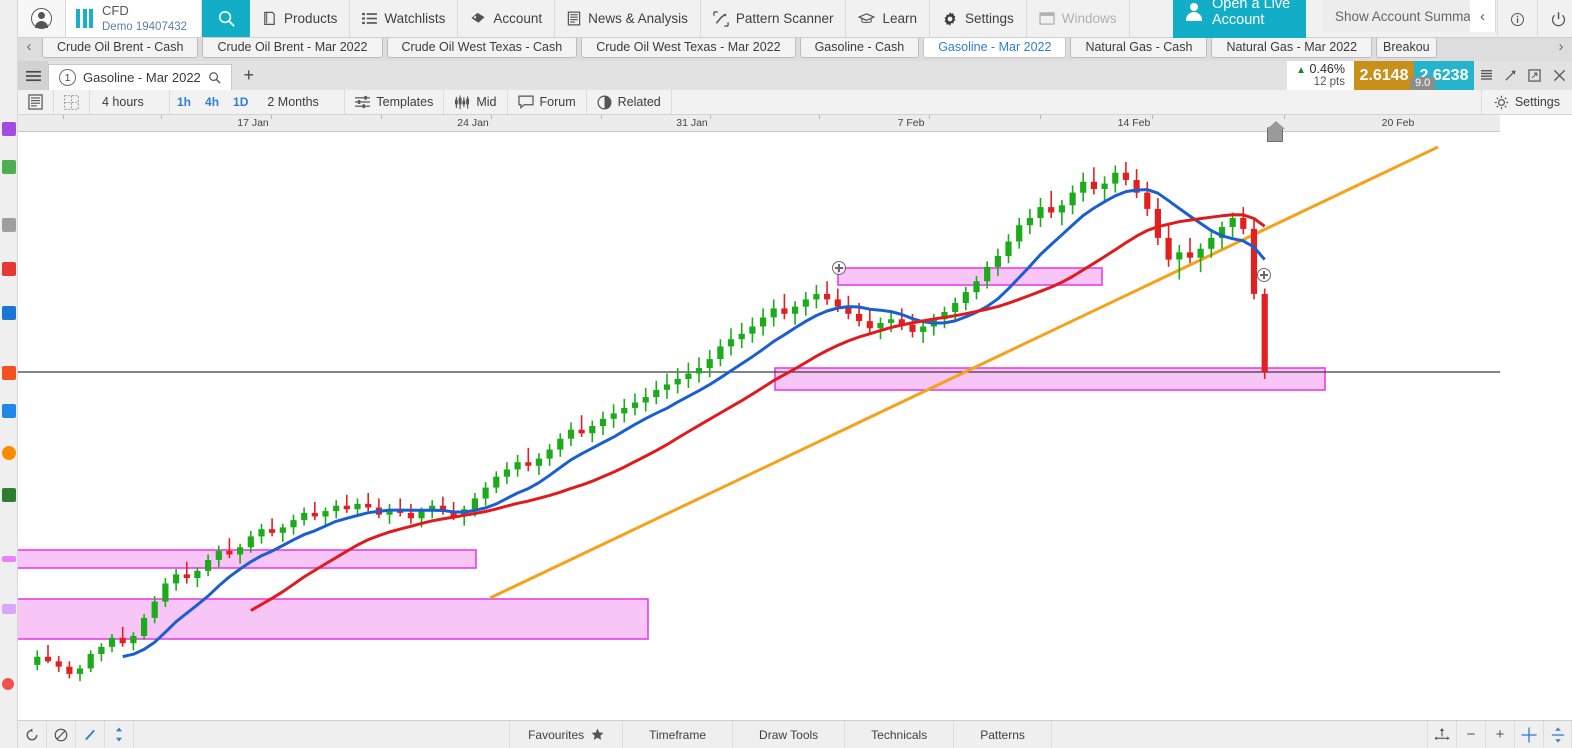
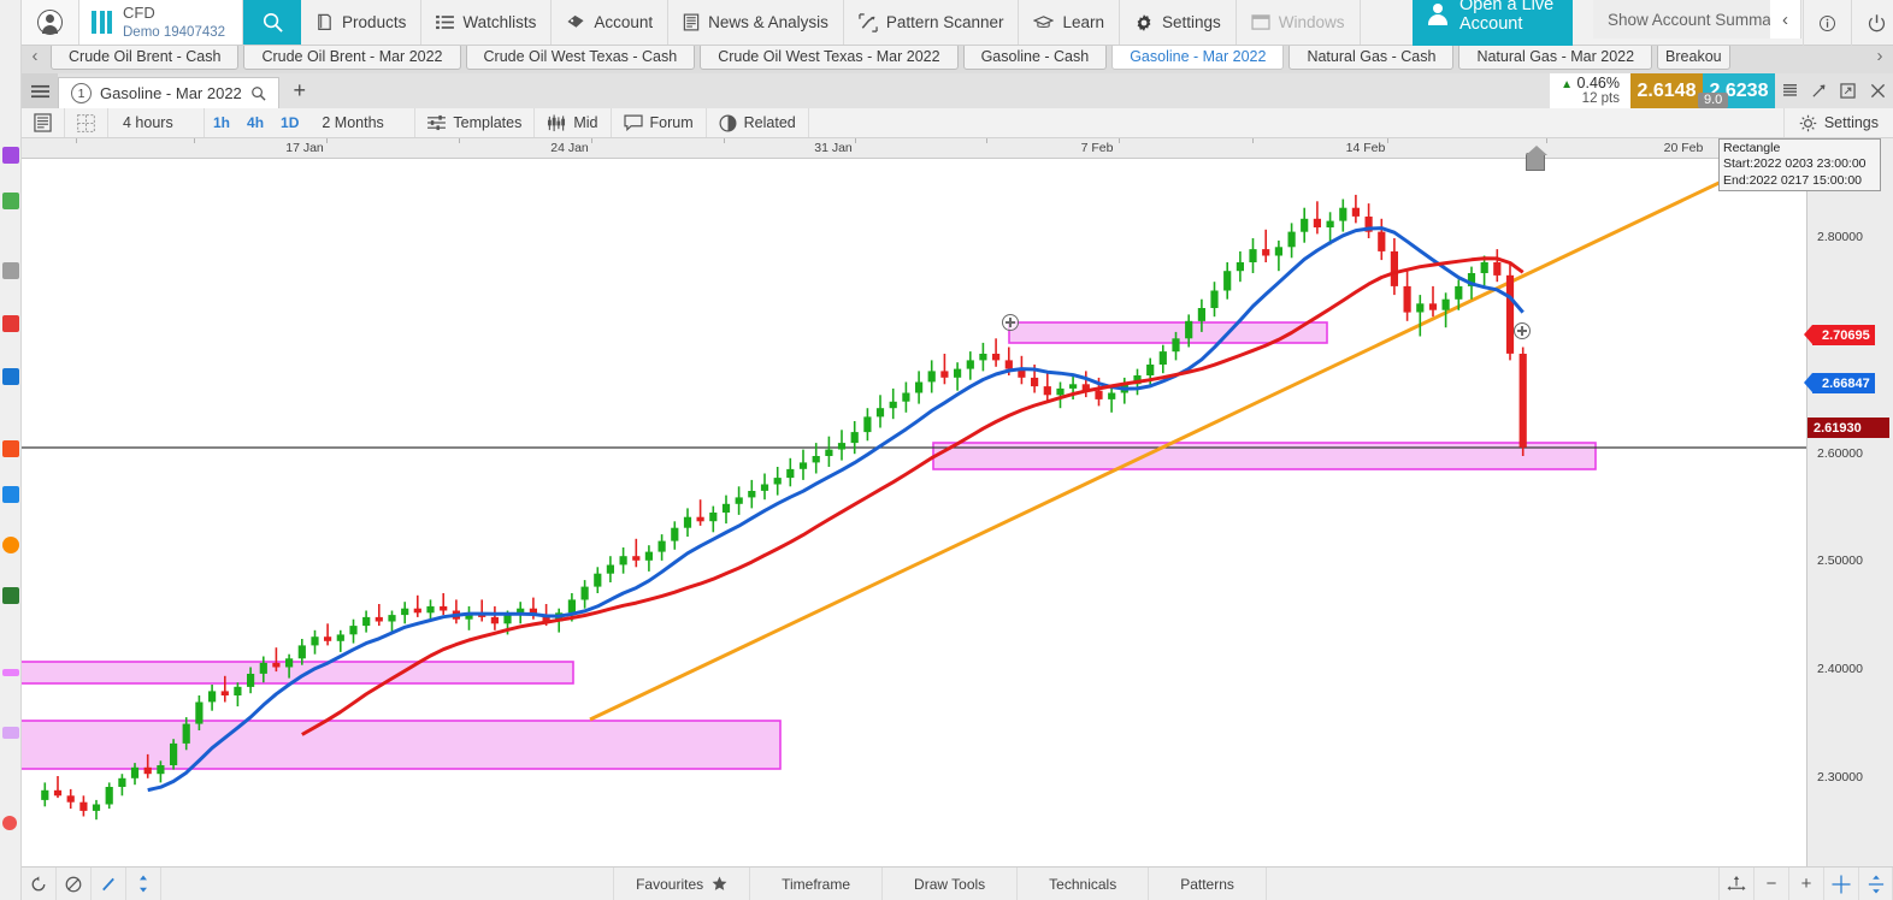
  CFD
  Demo 19407432
  Products
  Watchlists
  Account
  News & Analysis
  Pattern Scanner
  Learn
  Settings
  Windows
  Open a Live
  Account
  Show Account Summa
  ‹
  ‹
  Crude Oil Brent - Cash
  Crude Oil Brent - Mar 2022
  Crude Oil West Texas - Cash
  Crude Oil West Texas - Mar 2022
  Gasoline - Cash
  Gasoline - Mar 2022
  Natural Gas - Cash
  Natural Gas - Mar 2022
  Breakou
  ›
  1
  Gasoline - Mar 2022
  +
  ▲ 0.46%
  12 pts
  2.6148
  2.6238
  9.0
  4 hours
  1h
  4h
  1D
  2 Months
  Templates
  Mid
  Forum
  Related
  Settings
  17 Jan
  24 Jan
  31 Jan
  7 Feb
  14 Feb
  20 Feb
+ Rectangle
+ Start:2022 0203 23:00:00
+ End:2022 0217 15:00:00
+ 2.80000
+ 2.60000
+ 2.50000
+ 2.40000
+ 2.30000
+ 2.70695
+ 2.66847
+ 2.61930
  Favourites
  Timeframe
  Draw Tools
  Technicals
  Patterns
  −
  +
